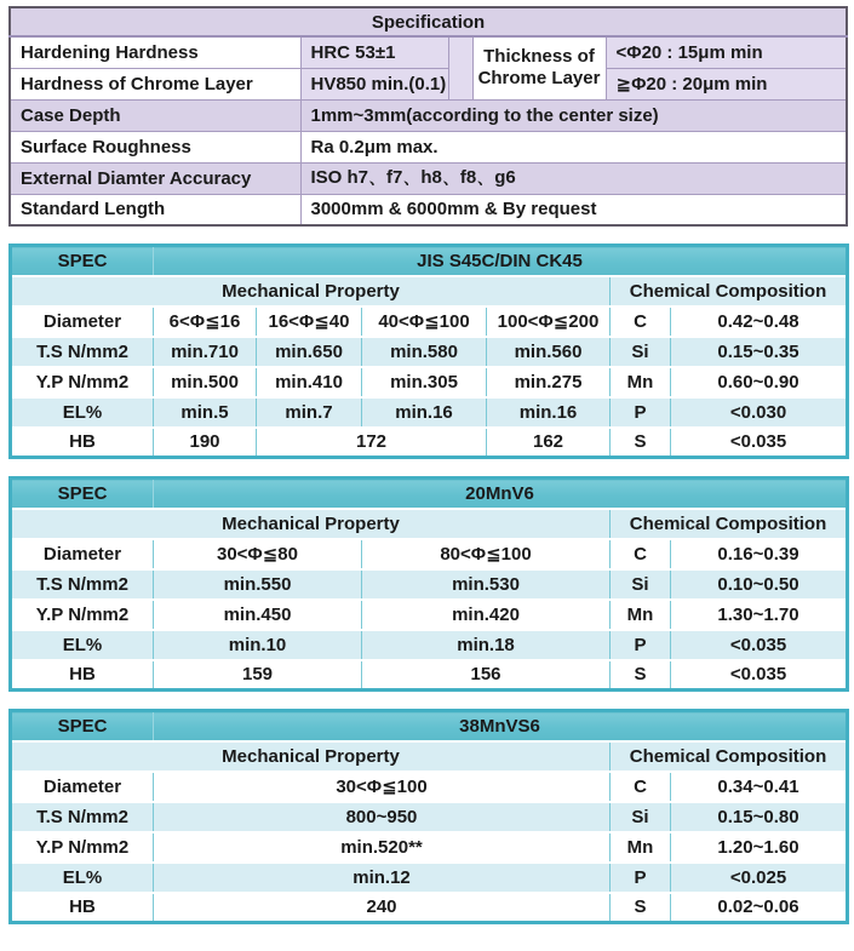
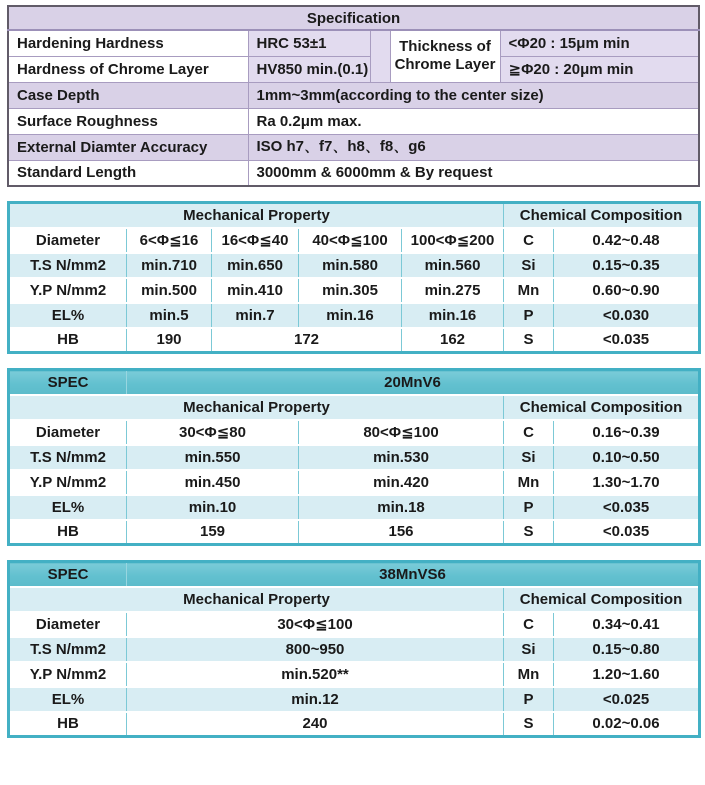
  Specification
  Hardening Hardness	HRC 53±1		Thickness of Chrome Layer	<Φ20 : 15μm min
  Hardness of Chrome Layer	HV850 min.(0.1)	≧Φ20 : 20μm min
  Case Depth	1mm~3mm(according to the center size)
  Surface Roughness	Ra 0.2μm max.
  External Diamter Accuracy	ISO h7、f7、h8、f8、g6
  Standard Length	3000mm & 6000mm & By request
- SPEC	JIS S45C/DIN CK45
  Mechanical Property	Chemical Composition
  Diameter	6<Φ≦16	16<Φ≦40	40<Φ≦100	100<Φ≦200	C	0.42~0.48
  T.S N/mm2	min.710	min.650	min.580	min.560	Si	0.15~0.35
  Y.P N/mm2	min.500	min.410	min.305	min.275	Mn	0.60~0.90
  EL%	min.5	min.7	min.16	min.16	P	<0.030
  HB	190	172	162	S	<0.035
  SPEC	20MnV6
  Mechanical Property	Chemical Composition
  Diameter	30<Φ≦80	80<Φ≦100	C	0.16~0.39
  T.S N/mm2	min.550	min.530	Si	0.10~0.50
  Y.P N/mm2	min.450	min.420	Mn	1.30~1.70
  EL%	min.10	min.18	P	<0.035
  HB	159	156	S	<0.035
  SPEC	38MnVS6
  Mechanical Property	Chemical Composition
  Diameter	30<Φ≦100	C	0.34~0.41
  T.S N/mm2	800~950	Si	0.15~0.80
  Y.P N/mm2	min.520**	Mn	1.20~1.60
  EL%	min.12	P	<0.025
  HB	240	S	0.02~0.06
